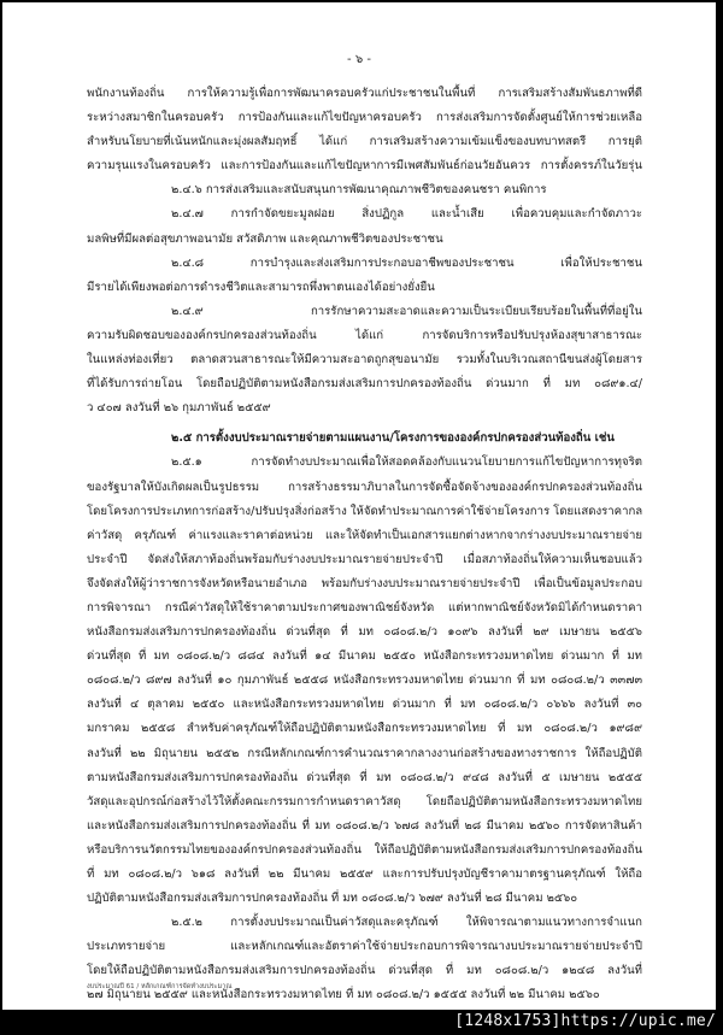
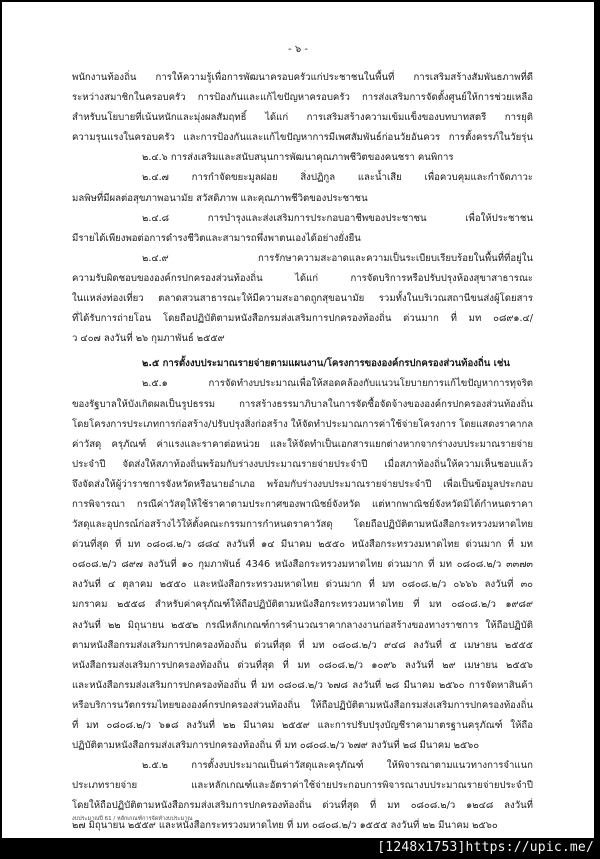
  - ๖ -
  พนักงานท้องถิ่น การให้ความรู้เพื่อการพัฒนาครอบครัวแก่ประชาชนในพื้นที่ การเสริมสร้างสัมพันธภาพที่ดี
  ระหว่างสมาชิกในครอบครัว การป้องกันและแก้ไขปัญหาครอบครัว การส่งเสริมการจัดตั้งศูนย์ให้การช่วยเหลือ
  สำหรับนโยบายที่เน้นหนักและมุ่งผลสัมฤทธิ์ ได้แก่ การเสริมสร้างความเข้มแข็งของบทบาทสตรี การยุติ
  ความรุนแรงในครอบครัว และการป้องกันและแก้ไขปัญหาการมีเพศสัมพันธ์ก่อนวัยอันควร การตั้งครรภ์ในวัยรุ่น
  ๒.๔.๖ การส่งเสริมและสนับสนุนการพัฒนาคุณภาพชีวิตของคนชรา คนพิการ
  ๒.๔.๗ การกำจัดขยะมูลฝอย สิ่งปฏิกูล และน้ำเสีย เพื่อควบคุมและกำจัดภาวะ
  มลพิษที่มีผลต่อสุขภาพอนามัย สวัสดิภาพ และคุณภาพชีวิตของประชาชน
  ๒.๔.๘ การบำรุงและส่งเสริมการประกอบอาชีพของประชาชน เพื่อให้ประชาชน
  มีรายได้เพียงพอต่อการดำรงชีวิตและสามารถพึ่งพาตนเองได้อย่างยั่งยืน
  ๒.๔.๙ การรักษาความสะอาดและความเป็นระเบียบเรียบร้อยในพื้นที่ที่อยู่ใน
  ความรับผิดชอบขององค์กรปกครองส่วนท้องถิ่น ได้แก่ การจัดบริการหรือปรับปรุงห้องสุขาสาธารณะ
  ในแหล่งท่องเที่ยว ตลาดสวนสาธารณะให้มีความสะอาดถูกสุขอนามัย รวมทั้งในบริเวณสถานีขนส่งผู้โดยสาร
  ที่ได้รับการถ่ายโอน โดยถือปฏิบัติตามหนังสือกรมส่งเสริมการปกครองท้องถิ่น ด่วนมาก ที่ มท ๐๘๙๑.๔/
  ว ๔๐๗ ลงวันที่ ๒๖ กุมภาพันธ์ ๒๕๕๙
  ๒.๕ การตั้งงบประมาณรายจ่ายตามแผนงาน/โครงการขององค์กรปกครองส่วนท้องถิ่น เช่น
  ๒.๕.๑ การจัดทำงบประมาณเพื่อให้สอดคล้องกับแนวนโยบายการแก้ไขปัญหาการทุจริต
  ของรัฐบาลให้บังเกิดผลเป็นรูปธรรม การสร้างธรรมาภิบาลในการจัดซื้อจัดจ้างขององค์กรปกครองส่วนท้องถิ่น
  โดยโครงการประเภทการก่อสร้าง/ปรับปรุงสิ่งก่อสร้าง ให้จัดทำประมาณการค่าใช้จ่ายโครงการ โดยแสดงราคากล
  ค่าวัสดุ ครุภัณฑ์ ค่าแรงและราคาต่อหน่วย และให้จัดทำเป็นเอกสารแยกต่างหากจากร่างงบประมาณรายจ่าย
  ประจำปี จัดส่งให้สภาท้องถิ่นพร้อมกับร่างงบประมาณรายจ่ายประจำปี เมื่อสภาท้องถิ่นให้ความเห็นชอบแล้ว
  จึงจัดส่งให้ผู้ว่าราชการจังหวัดหรือนายอำเภอ พร้อมกับร่างงบประมาณรายจ่ายประจำปี เพื่อเป็นข้อมูลประกอบ
  การพิจารณา กรณีค่าวัสดุให้ใช้ราคาตามประกาศของพาณิชย์จังหวัด แต่หากพาณิชย์จังหวัดมิได้กำหนดราคา
- หนังสือกรมส่งเสริมการปกครองท้องถิ่น ด่วนที่สุด ที่ มท ๐๘๐๘.๒/ว ๑๐๙๖ ลงวันที่ ๒๙ เมษายน ๒๕๕๖
+ วัสดุและอุปกรณ์ก่อสร้างไว้ให้ตั้งคณะกรรมการกำหนดราคาวัสดุ โดยถือปฏิบัติตามหนังสือกระทรวงมหาดไทย
  ด่วนที่สุด ที่ มท ๐๘๐๘.๒/ว ๘๘๔ ลงวันที่ ๑๔ มีนาคม ๒๕๕๐ หนังสือกระทรวงมหาดไทย ด่วนมาก ที่ มท
- ๐๘๐๘.๒/ว ๘๙๗ ลงวันที่ ๑๐ กุมภาพันธ์ ๒๕๕๘ หนังสือกระทรวงมหาดไทย ด่วนมาก ที่ มท ๐๘๐๘.๒/ว ๓๓๗๓
+ ๐๘๐๘.๒/ว ๘๙๗ ลงวันที่ ๑๐ กุมภาพันธ์ 4346 หนังสือกระทรวงมหาดไทย ด่วนมาก ที่ มท ๐๘๐๘.๒/ว ๓๓๗๓
  ลงวันที่ ๔ ตุลาคม ๒๕๕๐ และหนังสือกระทรวงมหาดไทย ด่วนมาก ที่ มท ๐๘๐๘.๒/ว ๐๖๖๖ ลงวันที่ ๓๐
  มกราคม ๒๕๕๘ สำหรับค่าครุภัณฑ์ให้ถือปฏิบัติตามหนังสือกระทรวงมหาดไทย ที่ มท ๐๘๐๘.๒/ว ๑๙๘๙
  ลงวันที่ ๒๒ มิถุนายน ๒๕๕๒ กรณีหลักเกณฑ์การคำนวณราคากลางงานก่อสร้างของทางราชการ ให้ถือปฏิบัติ
  ตามหนังสือกรมส่งเสริมการปกครองท้องถิ่น ด่วนที่สุด ที่ มท ๐๘๐๘.๒/ว ๙๔๘ ลงวันที่ ๕ เมษายน ๒๕๕๕
- วัสดุและอุปกรณ์ก่อสร้างไว้ให้ตั้งคณะกรรมการกำหนดราคาวัสดุ โดยถือปฏิบัติตามหนังสือกระทรวงมหาดไทย
+ หนังสือกรมส่งเสริมการปกครองท้องถิ่น ด่วนที่สุด ที่ มท ๐๘๐๘.๒/ว ๑๐๙๖ ลงวันที่ ๒๙ เมษายน ๒๕๕๖
  และหนังสือกรมส่งเสริมการปกครองท้องถิ่น ที่ มท ๐๘๐๘.๒/ว ๖๗๘ ลงวันที่ ๒๘ มีนาคม ๒๕๖๐ การจัดหาสินค้า
  หรือบริการนวัตกรรมไทยขององค์กรปกครองส่วนท้องถิ่น ให้ถือปฏิบัติตามหนังสือกรมส่งเสริมการปกครองท้องถิ่น
  ที่ มท ๐๘๐๘.๒/ว ๖๑๘ ลงวันที่ ๒๒ มีนาคม ๒๕๕๙ และการปรับปรุงบัญชีราคามาตรฐานครุภัณฑ์ ให้ถือ
  ปฏิบัติตามหนังสือกรมส่งเสริมการปกครองท้องถิ่น ที่ มท ๐๘๐๘.๒/ว ๖๗๙ ลงวันที่ ๒๘ มีนาคม ๒๕๖๐
  ๒.๕.๒ การตั้งงบประมาณเป็นค่าวัสดุและครุภัณฑ์ ให้พิจารณาตามแนวทางการจำแนก
  ประเภทรายจ่าย และหลักเกณฑ์และอัตราค่าใช้จ่ายประกอบการพิจารณางบประมาณรายจ่ายประจำปี
  โดยให้ถือปฏิบัติตามหนังสือกรมส่งเสริมการปกครองท้องถิ่น ด่วนที่สุด ที่ มท ๐๘๐๘.๒/ว ๑๒๔๘ ลงวันที่
  ๒๗ มิถุนายน ๒๕๕๙ และหนังสือกระทรวงมหาดไทย ที่ มท ๐๘๐๘.๒/ว ๑๕๕๕ ลงวันที่ ๒๒ มีนาคม ๒๕๖๐
  [1248x1753]https://upic.me/
